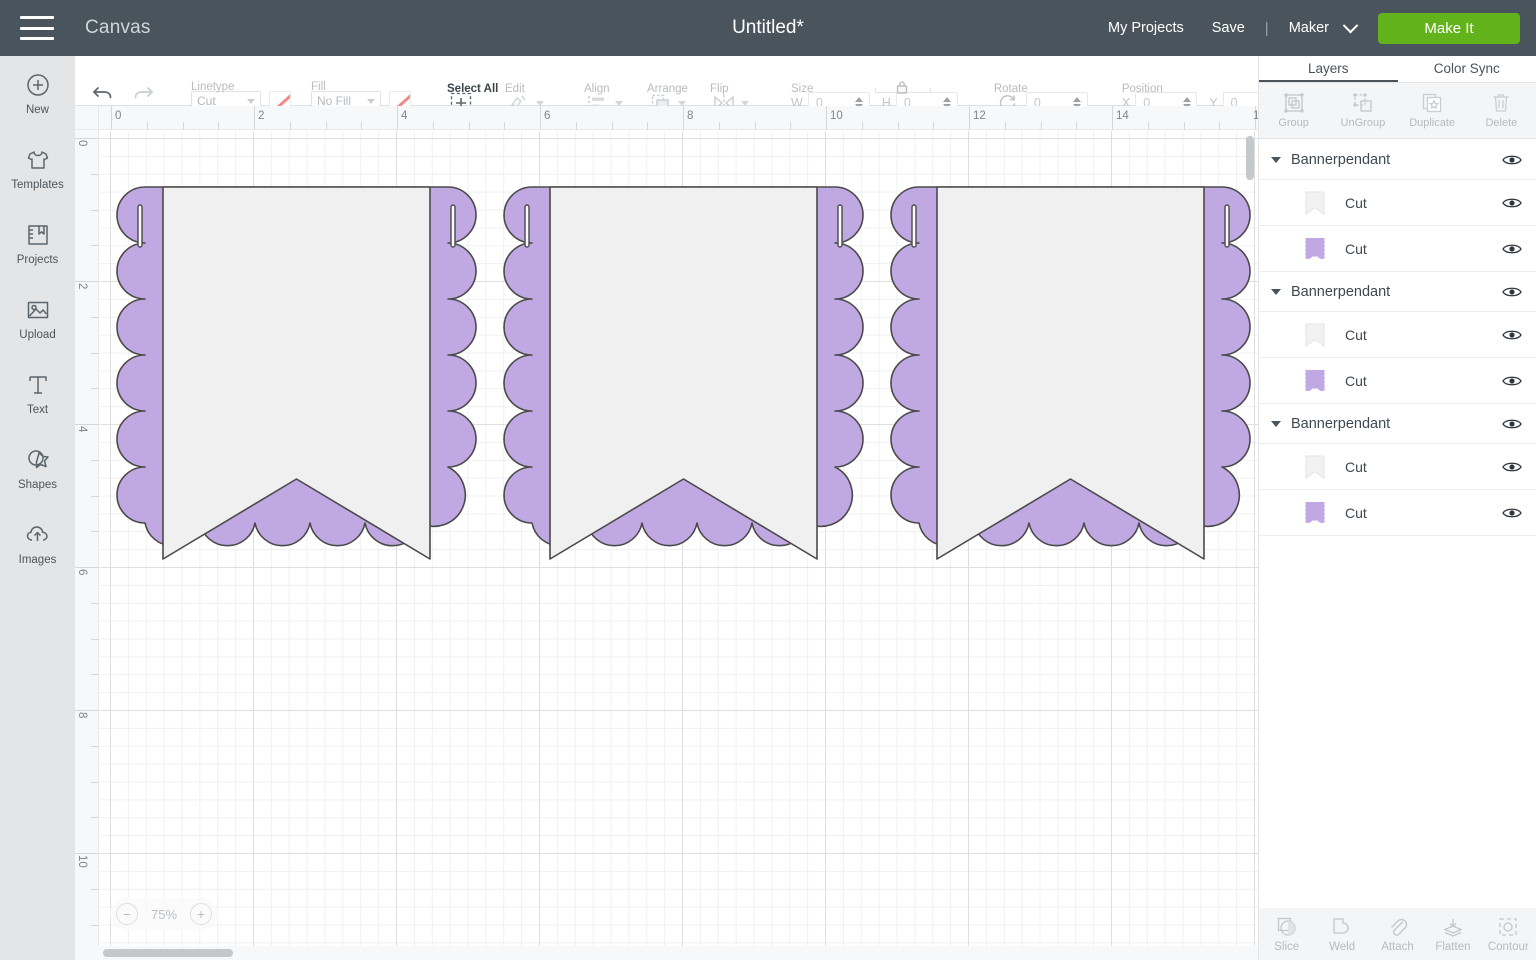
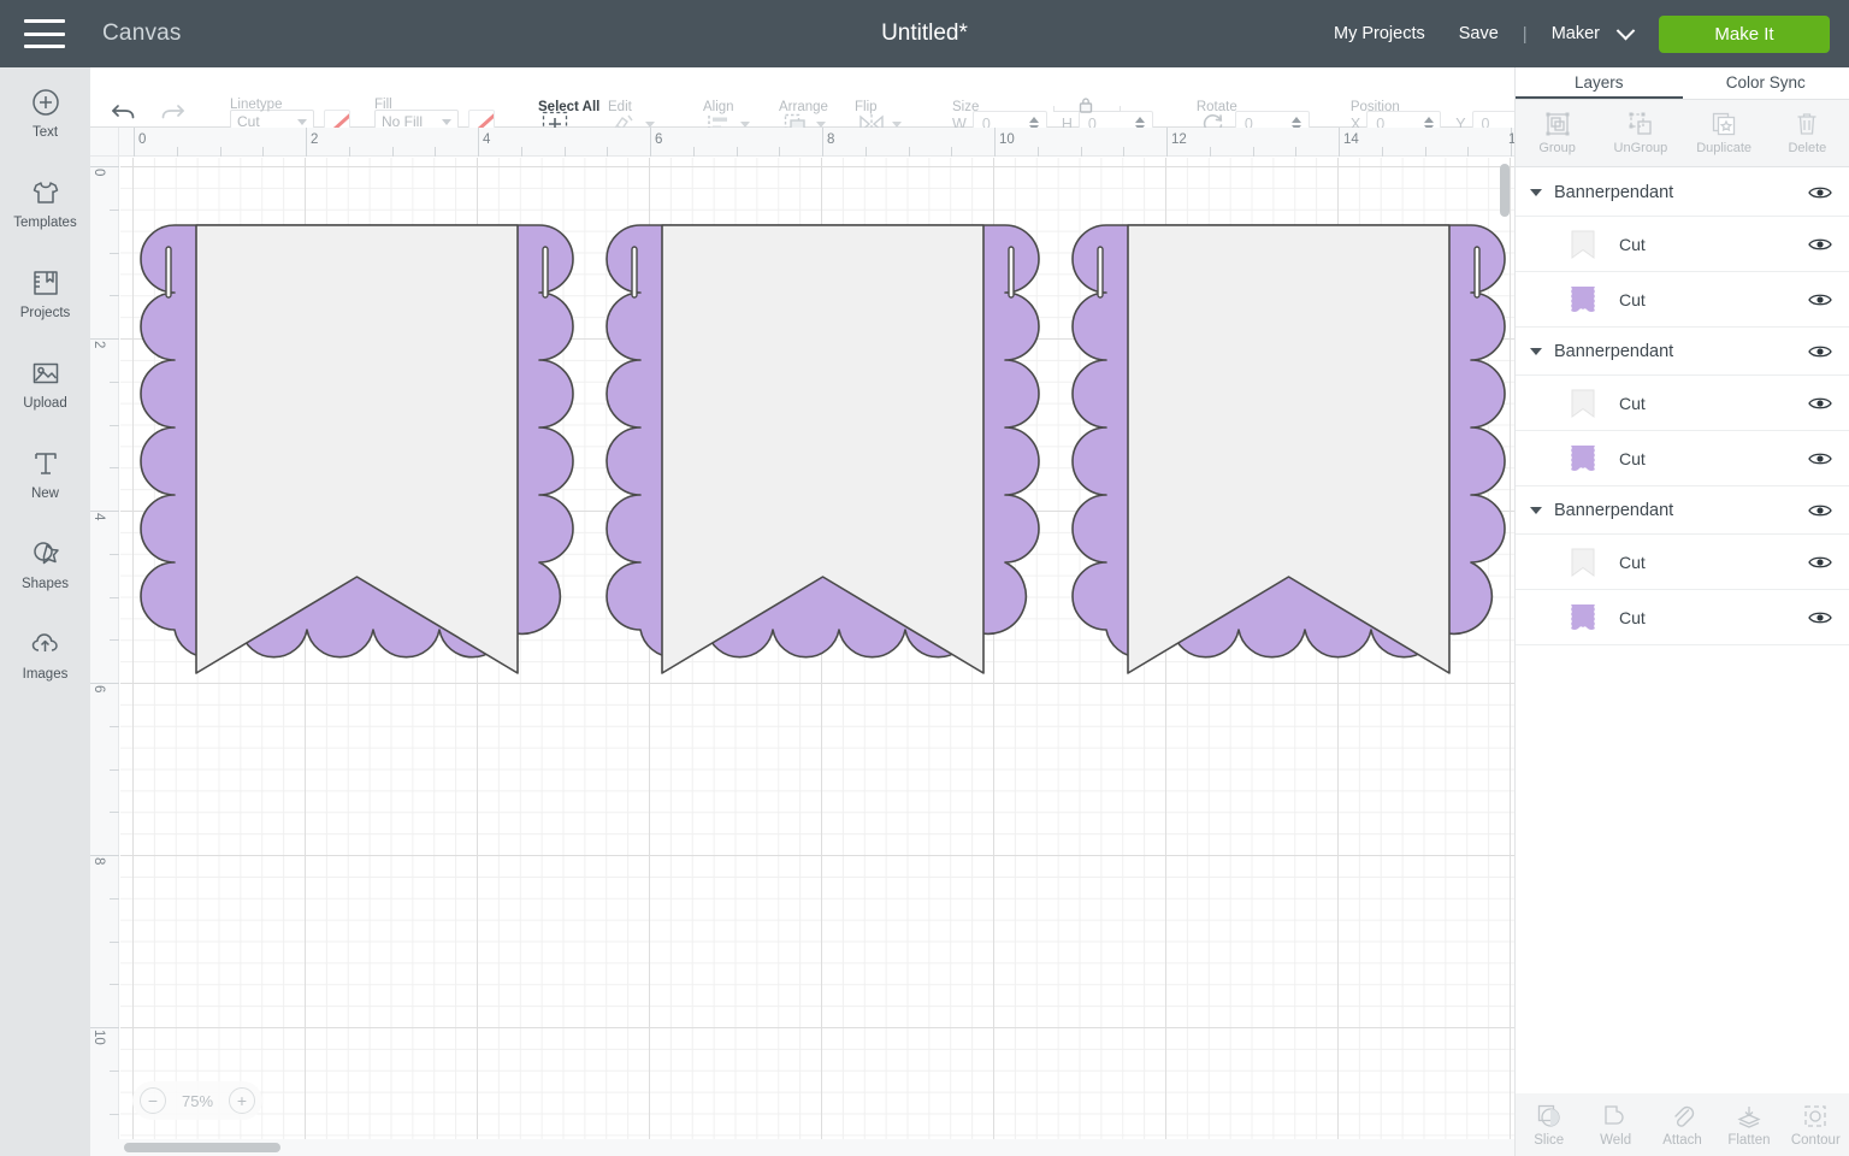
  Canvas
  Untitled*
  My Projects
  Save
  |
  Maker
  Make It
- New
+ Text
  Templates
  Projects
  Upload
- Text
+ New
  Shapes
  Images
  Linetype
  Cut
  Fill
  No Fill
  Select All
  Edit
  Align
  Arrange
  Flip
  Size
  W
  0
  H
  0
  Rotate
  0
  Position
  X
  0
  Y
  0
  0
  2
  4
  6
  8
  10
  12
  14
  1
  −
  75%
  +
  Layers
  Color Sync
  Group
  UnGroup
  Duplicate
  Delete
  Bannerpendant
  Cut
  Cut
  Bannerpendant
  Cut
  Cut
  Bannerpendant
  Cut
  Cut
  Slice
  Weld
  Attach
  Flatten
  Contour
